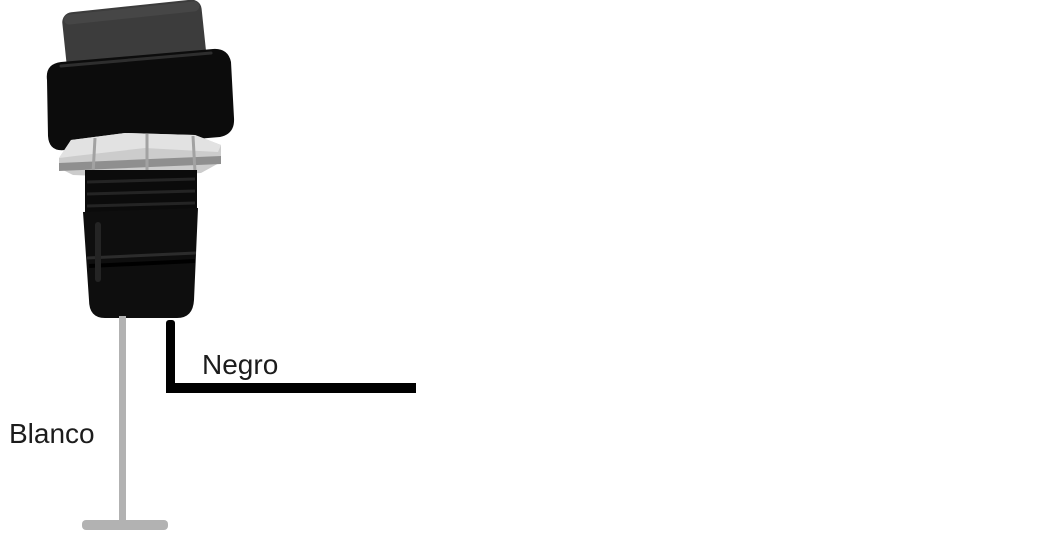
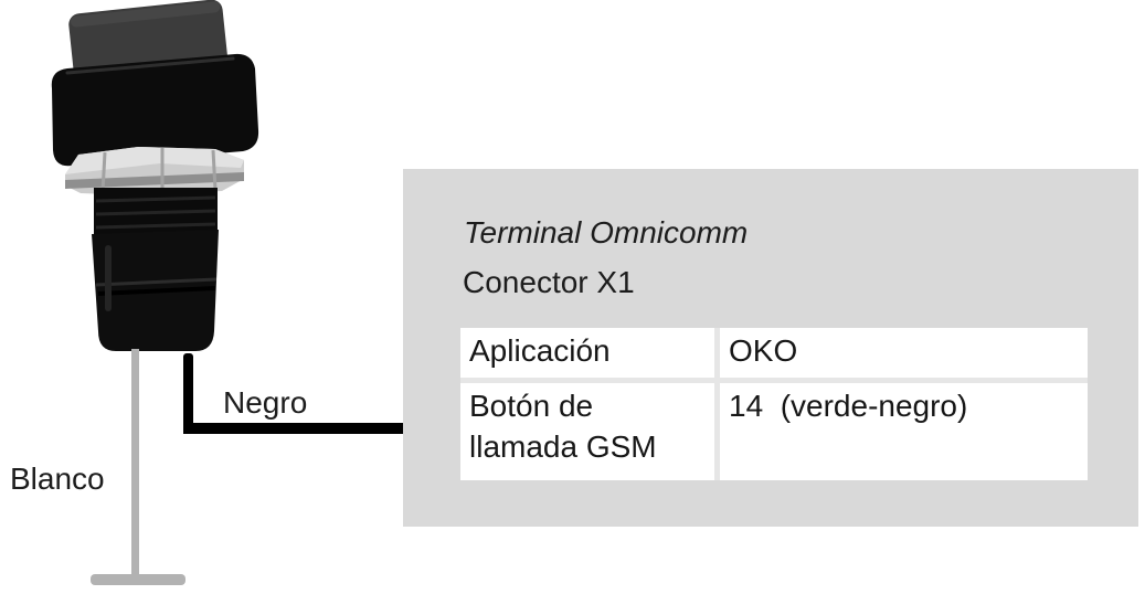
  Blanco
  Negro
+ Terminal Omnicomm
+ Conector X1
+ Aplicación
+ OKO
+ Botón de
+ llamada GSM
+ 14 (verde-negro)
